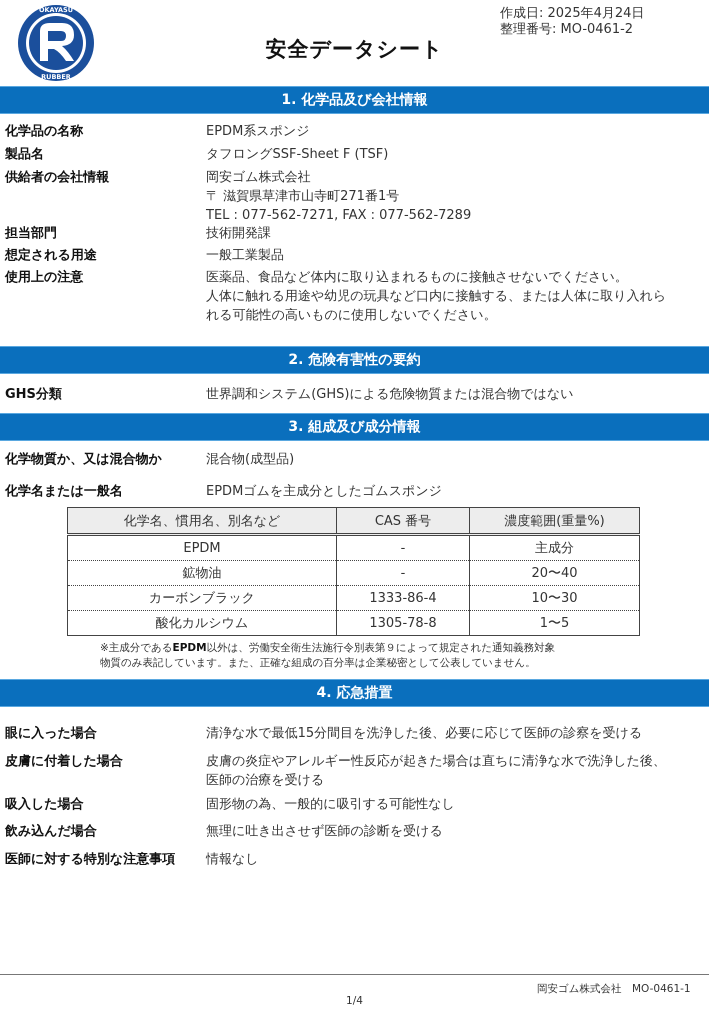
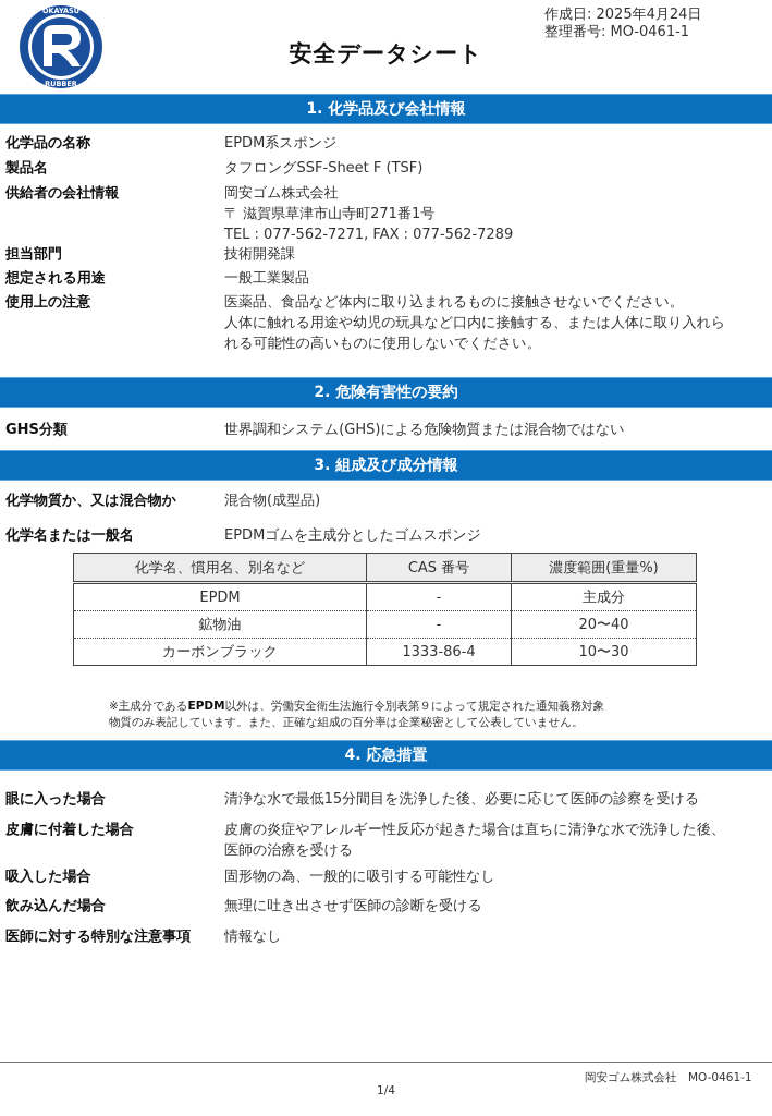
  OKAYASU
  RUBBER
  安全データシート
  作成日: 2025年4月24日
- 整理番号: MO-0461-2
+ 整理番号: MO-0461-1
  1. 化学品及び会社情報
  化学品の名称
  EPDM系スポンジ
  製品名
  タフロングSSF-Sheet F (TSF)
  供給者の会社情報
  岡安ゴム株式会社
  〒 滋賀県草津市山寺町271番1号
  TEL : 077-562-7271, FAX : 077-562-7289
  担当部門
  技術開発課
  想定される用途
  一般工業製品
  使用上の注意
  医薬品、食品など体内に取り込まれるものに接触させないでください。
  人体に触れる用途や幼児の玩具など口内に接触する、または人体に取り入れら
  れる可能性の高いものに使用しないでください。
  2. 危険有害性の要約
  GHS分類
  世界調和システム(GHS)による危険物質または混合物ではない
  3. 組成及び成分情報
  化学物質か、又は混合物か
  混合物(成型品)
  化学名または一般名
  EPDMゴムを主成分としたゴムスポンジ
  化学名、慣用名、別名など	CAS 番号	濃度範囲(重量%)
  EPDM	-	主成分
  鉱物油	-	20〜40
  カーボンブラック	1333-86-4	10〜30
- 酸化カルシウム	1305-78-8	1〜5
  ※主成分であるEPDM以外は、労働安全衛生法施行令別表第９によって規定された通知義務対象
  物質のみ表記しています。また、正確な組成の百分率は企業秘密として公表していません。
  4. 応急措置
  眼に入った場合
  清浄な水で最低15分間目を洗浄した後、必要に応じて医師の診察を受ける
  皮膚に付着した場合
  皮膚の炎症やアレルギー性反応が起きた場合は直ちに清浄な水で洗浄した後、
  医師の治療を受ける
  吸入した場合
  固形物の為、一般的に吸引する可能性なし
  飲み込んだ場合
  無理に吐き出させず医師の診断を受ける
  医師に対する特別な注意事項
  情報なし
  岡安ゴム株式会社 MO-0461-1
  1/4
